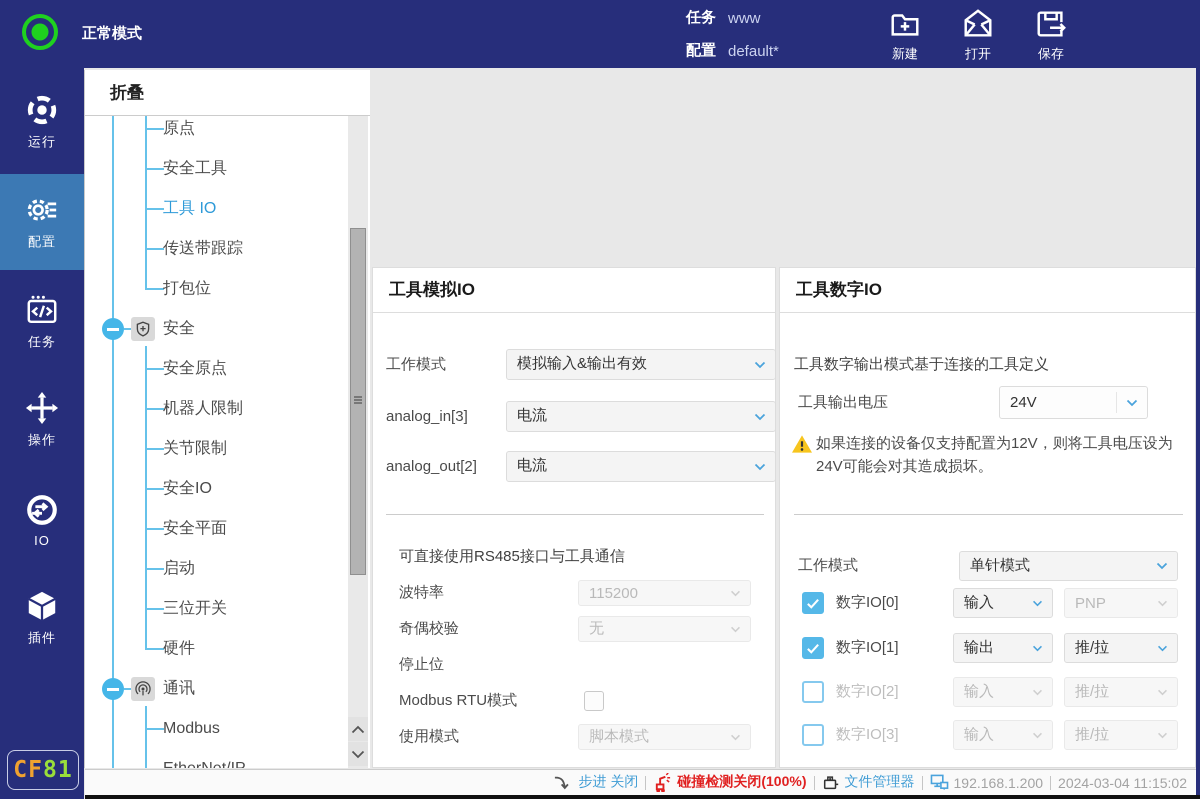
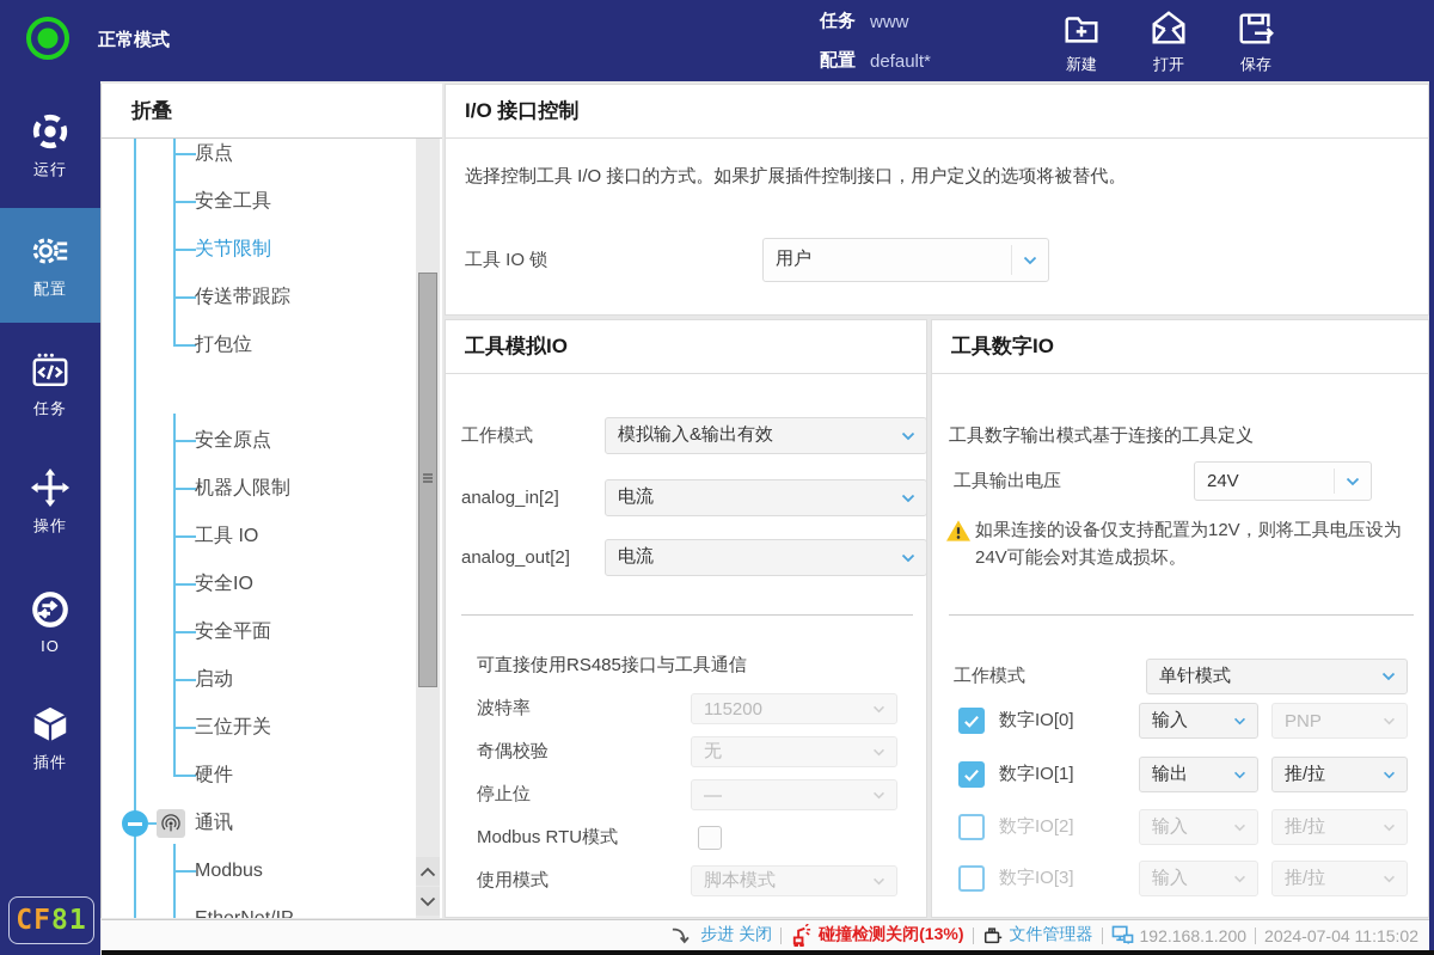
  正常模式
  任务
  www
  配置
  default*
  新建
  打开
  保存
  运行
  配置
  任务
  操作
  IO
  插件
  CF
  81
  折叠
  原点
  安全工具
- 工具 IO
+ 关节限制
  传送带跟踪
  打包位
- 安全
  安全原点
  机器人限制
- 关节限制
+ 工具 IO
  安全IO
  安全平面
  启动
  三位开关
  硬件
  通讯
  Modbus
+ I/O 接口控制
+ 选择控制工具 I/O 接口的方式。如果扩展插件控制接口，用户定义的选项将被替代。
+ 工具 IO 锁
+ 用户
  工具模拟IO
  工作模式
  模拟输入&输出有效
- analog_in[3]
+ analog_in[2]
  电流
  analog_out[2]
  电流
  可直接使用RS485接口与工具通信
  波特率
  115200
  奇偶校验
  无
  停止位
+ —
  Modbus RTU模式
  使用模式
  脚本模式
  工具数字IO
  工具数字输出模式基于连接的工具定义
  工具输出电压
  24V
  如果连接的设备仅支持配置为12V，则将工具电压设为24V可能会对其造成损坏。
  工作模式
  单针模式
  数字IO[0]
  输入
  PNP
  数字IO[1]
  输出
  推/拉
  数字IO[2]
  输入
  推/拉
  数字IO[3]
  输入
  推/拉
  步进 关闭
- 碰撞检测关闭(100%)
+ 碰撞检测关闭(13%)
  文件管理器
  192.168.1.200
- 2024-03-04 11:15:02
+ 2024-07-04 11:15:02
